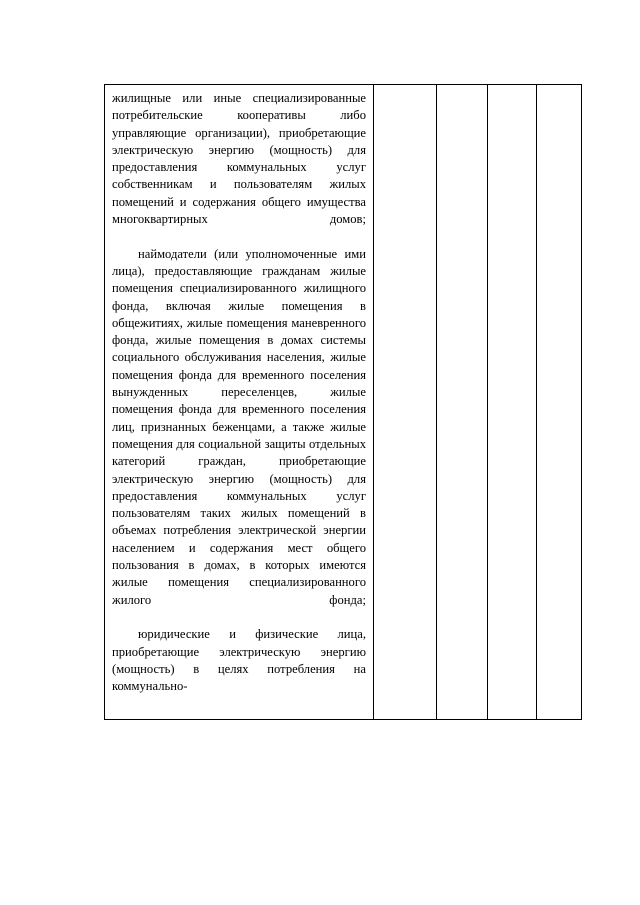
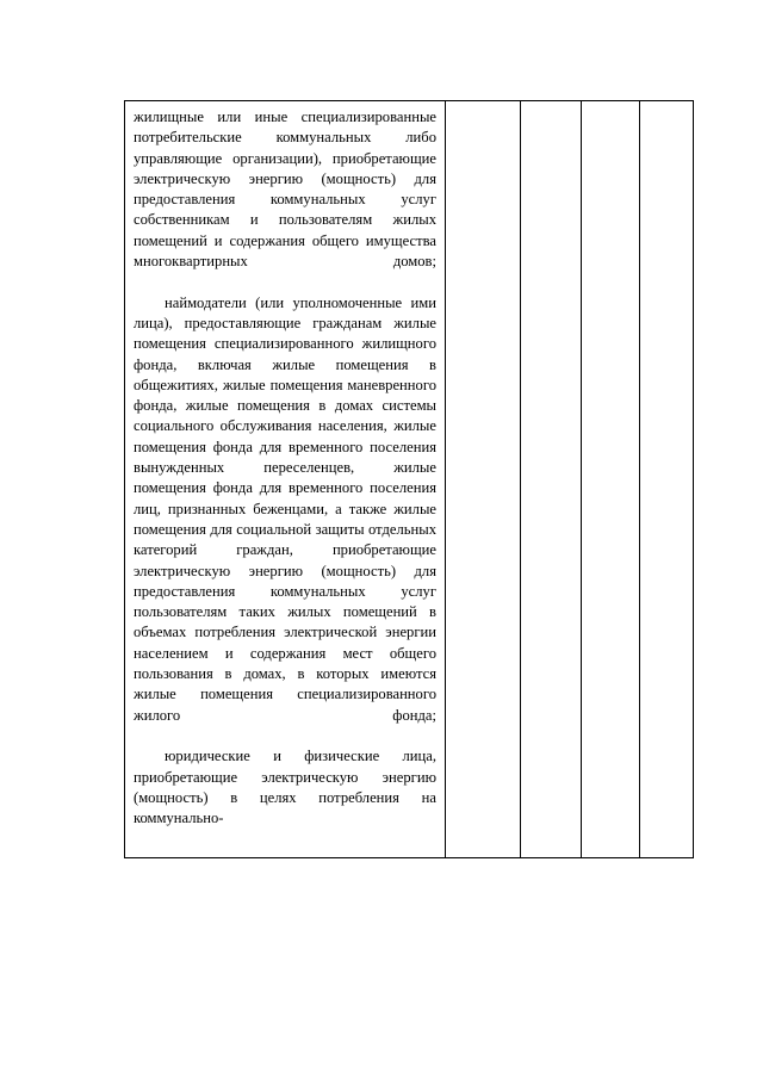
- жилищные или иные специализированные потребительские кооперативы либо управляющие организации), приобретающие электрическую энергию (мощность) для предоставления коммунальных услуг собственникам и пользователям жилых помещений и содержания общего имущества многоквартирных домов; наймодатели (или уполномоченные ими лица), предоставляющие гражданам жилые помещения специализированного жилищного фонда, включая жилые помещения в общежитиях, жилые помещения маневренного фонда, жилые помещения в домах системы социального обслуживания населения, жилые помещения фонда для временного поселения вынужденных переселенцев, жилые помещения фонда для временного поселения лиц, признанных беженцами, а также жилые помещения для социальной защиты отдельных категорий граждан, приобретающие электрическую энергию (мощность) для предоставления коммунальных услуг пользователям таких жилых помещений в объемах потребления электрической энергии населением и содержания мест общего пользования в домах, в которых имеются жилые помещения специализированного жилого фонда; юридические и физические лица, приобретающие электрическую энергию (мощность) в целях потребления на коммунально-
+ жилищные или иные специализированные потребительские коммунальных либо управляющие организации), приобретающие электрическую энергию (мощность) для предоставления коммунальных услуг собственникам и пользователям жилых помещений и содержания общего имущества многоквартирных домов; наймодатели (или уполномоченные ими лица), предоставляющие гражданам жилые помещения специализированного жилищного фонда, включая жилые помещения в общежитиях, жилые помещения маневренного фонда, жилые помещения в домах системы социального обслуживания населения, жилые помещения фонда для временного поселения вынужденных переселенцев, жилые помещения фонда для временного поселения лиц, признанных беженцами, а также жилые помещения для социальной защиты отдельных категорий граждан, приобретающие электрическую энергию (мощность) для предоставления коммунальных услуг пользователям таких жилых помещений в объемах потребления электрической энергии населением и содержания мест общего пользования в домах, в которых имеются жилые помещения специализированного жилого фонда; юридические и физические лица, приобретающие электрическую энергию (мощность) в целях потребления на коммунально-
